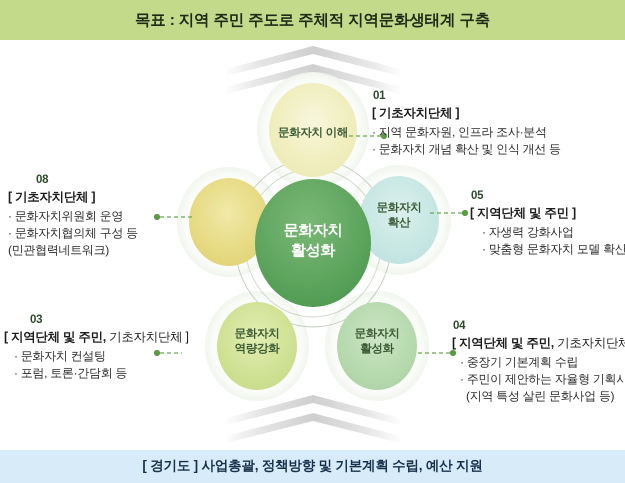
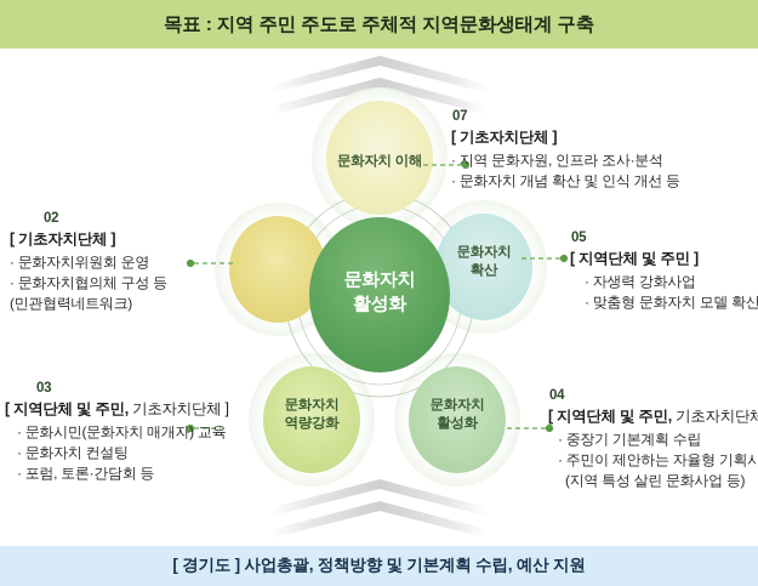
  목표 : 지역 주민 주도로 주체적 지역문화생태계 구축
  문화자치 이해
  문화자치
  확산
  문화자치
  역량강화
  문화자치
  활성화
  문화자치
  활성화
- 01
+ 07
  [ 기초자치단체 ]
  · 지역 문화자원, 인프라 조사·분석
  · 문화자치 개념 확산 및 인식 개선 등
- 08
+ 02
  [ 기초자치단체 ]
  · 문화자치위원회 운영
  · 문화자치협의체 구성 등
  (민관협력네트워크)
  03
  [ 지역단체 및 주민, 기초자치단체 ]
+ · 문화시민(문화자치 매개자) 교육
  · 문화자치 컨설팅
  · 포럼, 토론·간담회 등
  04
  [ 지역단체 및 주민, 기초자치단체
  · 중장기 기본계획 수립
  · 주민이 제안하는 자율형 기획사
  (지역 특성 살린 문화사업 등)
  05
  [ 지역단체 및 주민 ]
  · 자생력 강화사업
  · 맞춤형 문화자치 모델 확산
  [ 경기도 ] 사업총괄, 정책방향 및 기본계획 수립, 예산 지원
